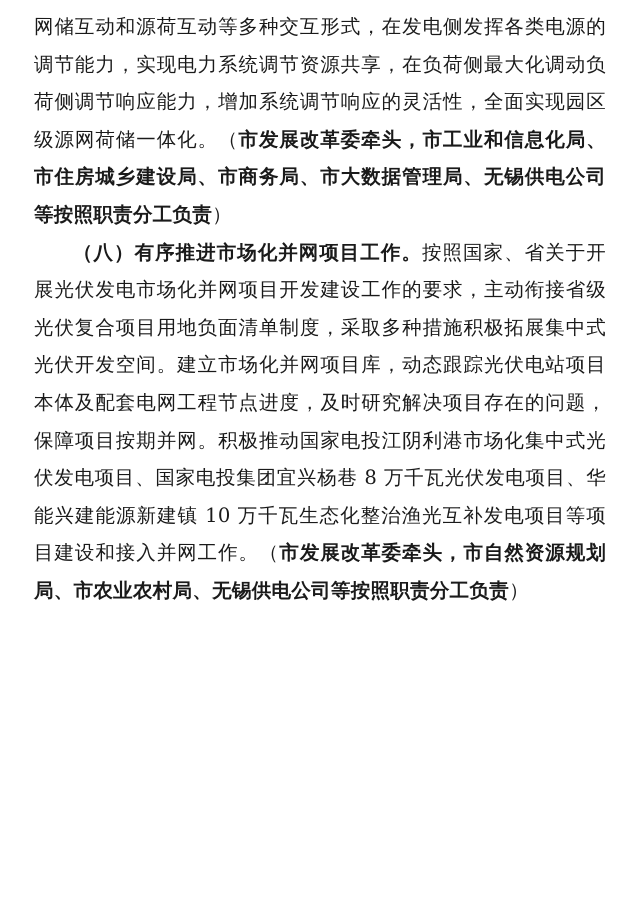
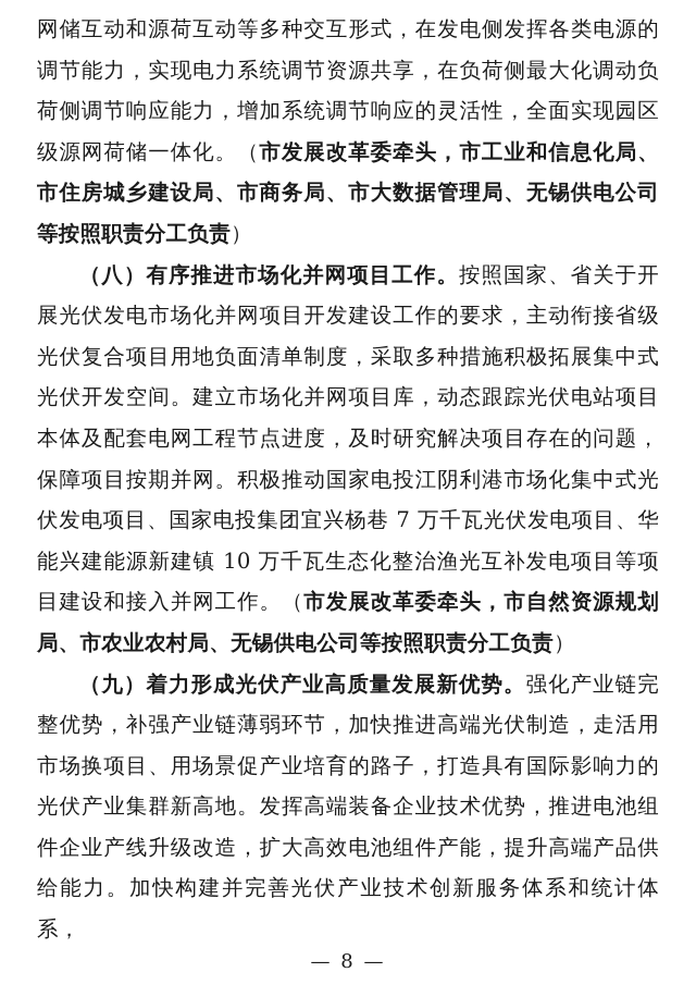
  网储互动和源荷互动等多种交互形式，在发电侧发挥各类电源的调节能力，实现电力系统调节资源共享，在负荷侧最大化调动负荷侧调节响应能力，增加系统调节响应的灵活性，全面实现园区级源网荷储一体化。（市发展改革委牵头，市工业和信息化局、市住房城乡建设局、市商务局、市大数据管理局、无锡供电公司等按照职责分工负责）
- （八）有序推进市场化并网项目工作。按照国家、省关于开展光伏发电市场化并网项目开发建设工作的要求，主动衔接省级光伏复合项目用地负面清单制度，采取多种措施积极拓展集中式光伏开发空间。建立市场化并网项目库，动态跟踪光伏电站项目本体及配套电网工程节点进度，及时研究解决项目存在的问题，保障项目按期并网。积极推动国家电投江阴利港市场化集中式光伏发电项目、国家电投集团宜兴杨巷 8 万千瓦光伏发电项目、华能兴建能源新建镇 10 万千瓦生态化整治渔光互补发电项目等项目建设和接入并网工作。（市发展改革委牵头，市自然资源规划局、市农业农村局、无锡供电公司等按照职责分工负责）
+ （八）有序推进市场化并网项目工作。按照国家、省关于开展光伏发电市场化并网项目开发建设工作的要求，主动衔接省级光伏复合项目用地负面清单制度，采取多种措施积极拓展集中式光伏开发空间。建立市场化并网项目库，动态跟踪光伏电站项目本体及配套电网工程节点进度，及时研究解决项目存在的问题，保障项目按期并网。积极推动国家电投江阴利港市场化集中式光伏发电项目、国家电投集团宜兴杨巷 7 万千瓦光伏发电项目、华能兴建能源新建镇 10 万千瓦生态化整治渔光互补发电项目等项目建设和接入并网工作。（市发展改革委牵头，市自然资源规划局、市农业农村局、无锡供电公司等按照职责分工负责）
+ （九）着力形成光伏产业高质量发展新优势。强化产业链完整优势，补强产业链薄弱环节，加快推进高端光伏制造，走活用市场换项目、用场景促产业培育的路子，打造具有国际影响力的光伏产业集群新高地。发挥高端装备企业技术优势，推进电池组件企业产线升级改造，扩大高效电池组件产能，提升高端产品供给能力。加快构建并完善光伏产业技术创新服务体系和统计体系，
+ — 8 —
